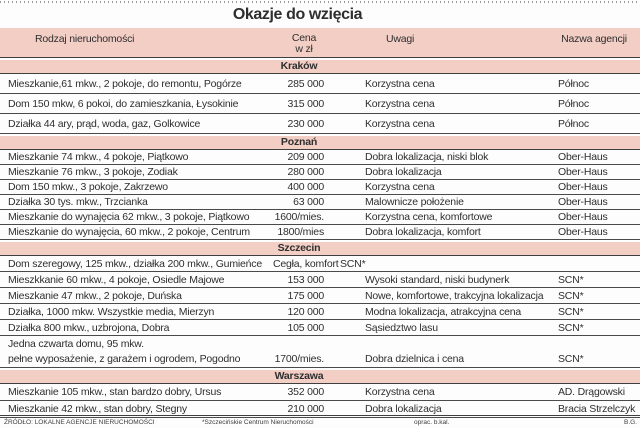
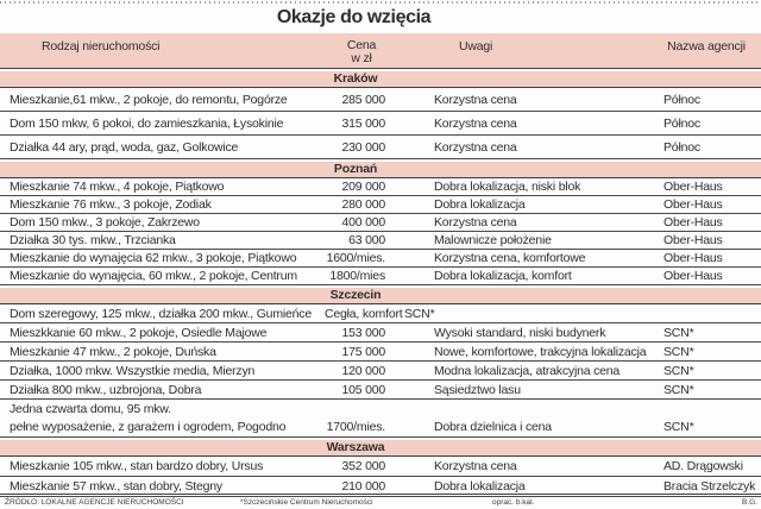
  Okazje do wzięcia
  Rodzaj nieruchomości
  Cena
  w zł
  Uwagi
  Nazwa agencji
  Kraków
  Mieszkanie,61 mkw., 2 pokoje, do remontu, Pogórze
  285 000
  Korzystna cena
  Północ
  Dom 150 mkw, 6 pokoi, do zamieszkania, Łysokinie
  315 000
  Korzystna cena
  Północ
  Działka 44 ary, prąd, woda, gaz, Golkowice
  230 000
  Korzystna cena
  Północ
  Poznań
  Mieszkanie 74 mkw., 4 pokoje, Piątkowo
  209 000
  Dobra lokalizacja, niski blok
  Ober-Haus
  Mieszkanie 76 mkw., 3 pokoje, Zodiak
  280 000
  Dobra lokalizacja
  Ober-Haus
  Dom 150 mkw., 3 pokoje, Zakrzewo
  400 000
  Korzystna cena
  Ober-Haus
  Działka 30 tys. mkw., Trzcianka
  63 000
  Malownicze położenie
  Ober-Haus
  Mieszkanie do wynajęcia 62 mkw., 3 pokoje, Piątkow
  1600/mies.
  Korzystna cena, komfortowe
  Ober-Haus
  Mieszkanie do wynajęcia, 60 mkw., 2 pokoje, Centrum
  1800/mies
  Dobra lokalizacja, komfort
  Ober-Haus
  Szczecin
  Dom szeregowy, 125 mkw., działka 200 mkw., Gumie
  Cegła, komfort
  SCN*
- Mieszkkanie 60 mkw., 4 pokoje, Osiedle Majowe
+ Mieszkkanie 60 mkw., 2 pokoje, Osiedle Majowe
  153 000
  Wysoki standard, niski budynerk
  SCN*
  Mieszkanie 47 mkw., 2 pokoje, Duńska
  175 000
  Nowe, komfortowe, trakcyjna lokalizacja
  SCN*
  Działka, 1000 mkw. Wszystkie media, Mierzyn
  120 000
  Modna lokalizacja, atrakcyjna cena
  SCN*
  Działka 800 mkw., uzbrojona, Dobra
  105 000
  Sąsiedztwo lasu
  SCN*
  Jedna czwarta domu, 95 mkw.
  pełne wyposażenie, z garażem i ogrodem, Pogodno
  1700/mies.
  Dobra dzielnica i cena
  SCN*
  Warszawa
  Mieszkanie 105 mkw., stan bardzo dobry, Ursus
  352 000
  Korzystna cena
  AD. Drągowski
- Mieszkanie 42 mkw., stan dobry, Stegny
+ Mieszkanie 57 mkw., stan dobry, Stegny
  210 000
  Dobra lokalizacja
  Bracia Strzelczyk
